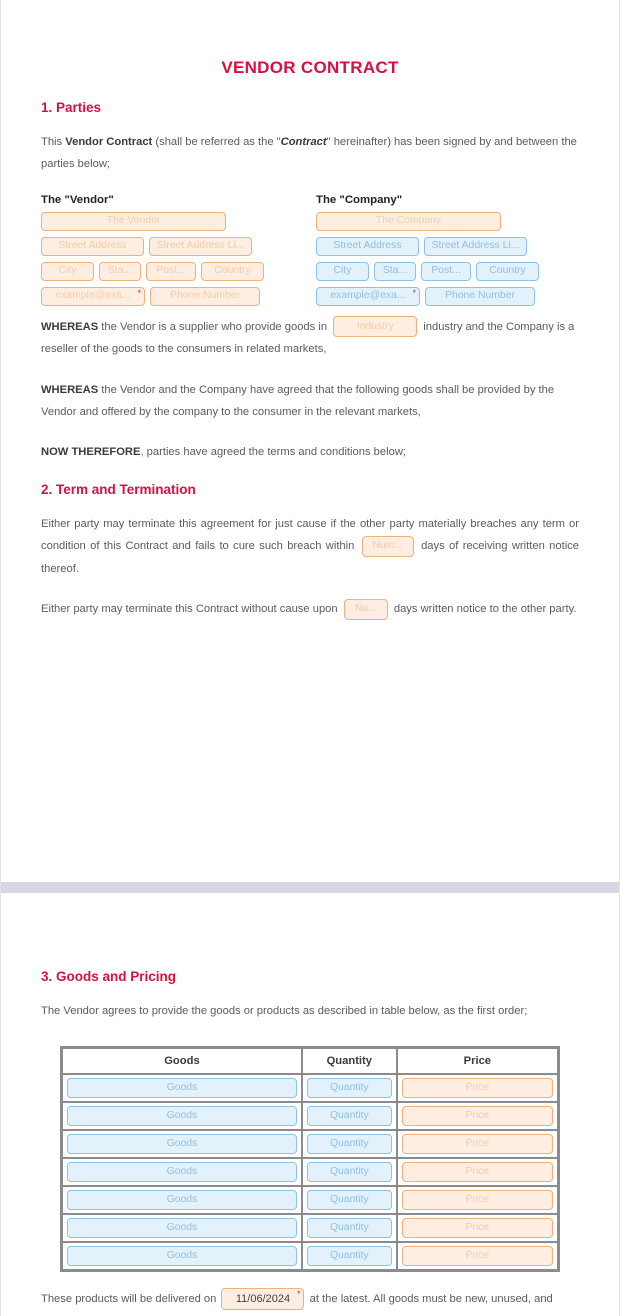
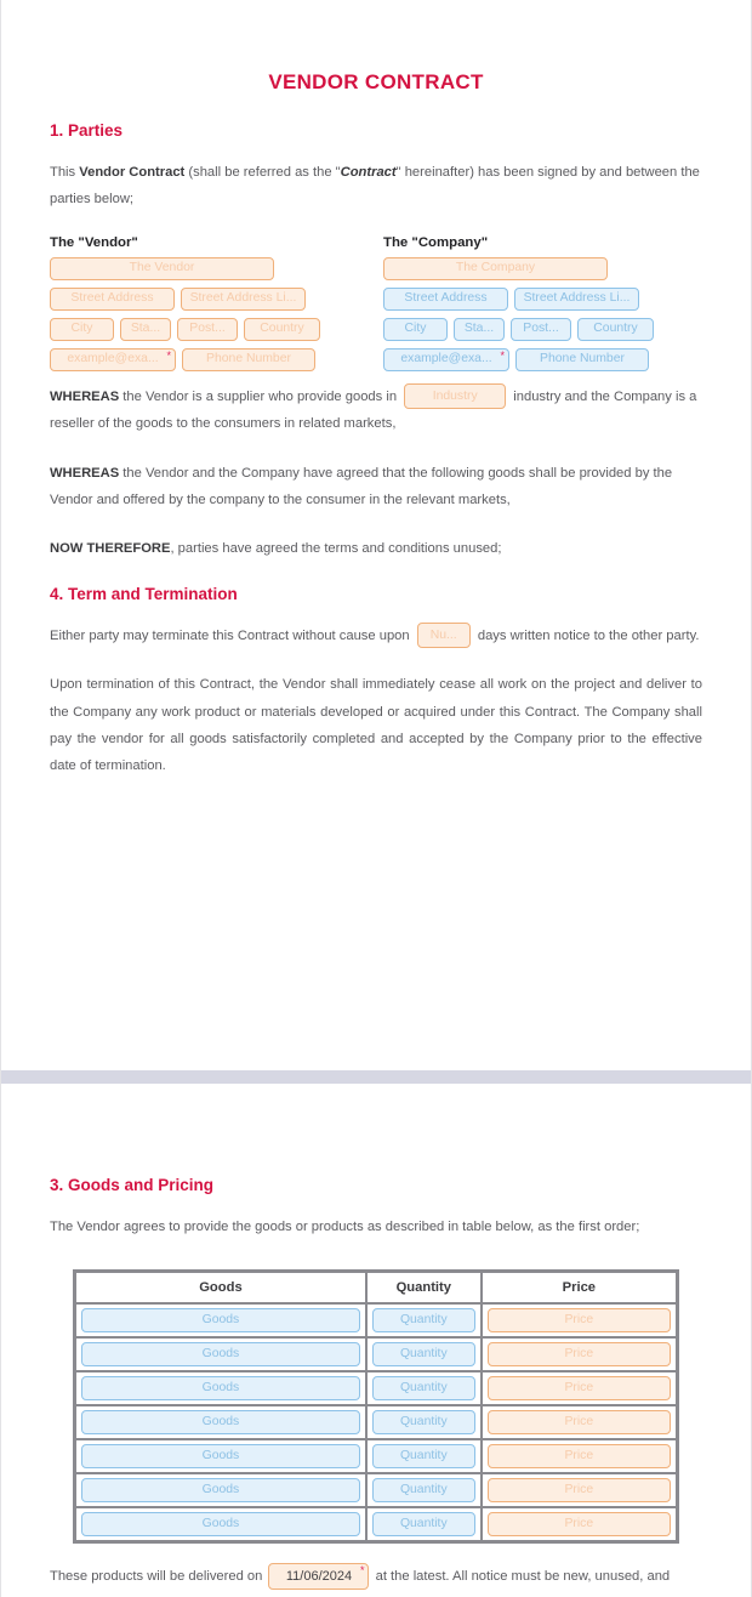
  VENDOR CONTRACT
  1. Parties
  This Vendor Contract (shall be referred as the "Contract" hereinafter) has been signed by and between the parties below;
  The "Vendor"
  The Vendor
  Street Address Street Address Li...
  City Sta... Post... Country
  example@exa...
  *
  Phone Number
  The "Company"
  The Company
  Street Address Street Address Li...
  City Sta... Post... Country
  example@exa...
  *
  Phone Number
  WHEREAS the Vendor is a supplier who provide goods in Industry industry and the Company is a reseller of the goods to the consumers in related markets,
  WHEREAS the Vendor and the Company have agreed that the following goods shall be provided by the Vendor and offered by the company to the consumer in the relevant markets,
- NOW THEREFORE, parties have agreed the terms and conditions below;
+ NOW THEREFORE, parties have agreed the terms and conditions unused;
- 2. Term and Termination
+ 4. Term and Termination
- Either party may terminate this agreement for just cause if the other party materially breaches any term or condition of this Contract and fails to cure such breach within Num... days of receiving written notice thereof.
  Either party may terminate this Contract without cause upon Nu... days written notice to the other party.
+ Upon termination of this Contract, the Vendor shall immediately cease all work on the project and deliver to the Company any work product or materials developed or acquired under this Contract. The Company shall pay the vendor for all goods satisfactorily completed and accepted by the Company prior to the effective date of termination.
  3. Goods and Pricing
  The Vendor agrees to provide the goods or products as described in table below, as the first order;
  Goods	Quantity	Price
  Goods	Quantity	Price
  Goods	Quantity	Price
  Goods	Quantity	Price
  Goods	Quantity	Price
  Goods	Quantity	Price
  Goods	Quantity	Price
  Goods	Quantity	Price
  These products will be delivered on
  11/06/2024
  *
- at the latest. All goods must be new, unused, and
+ at the latest. All notice must be new, unused, and
